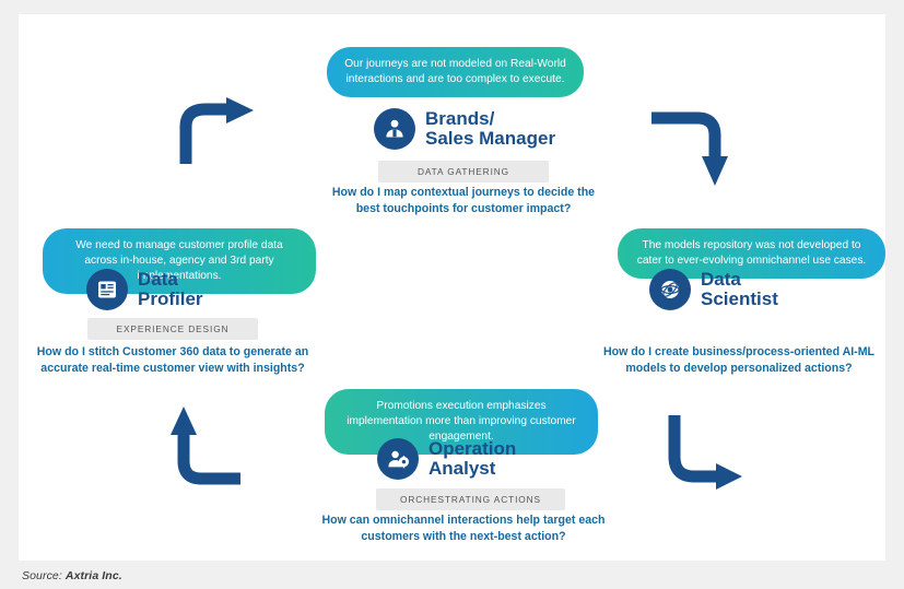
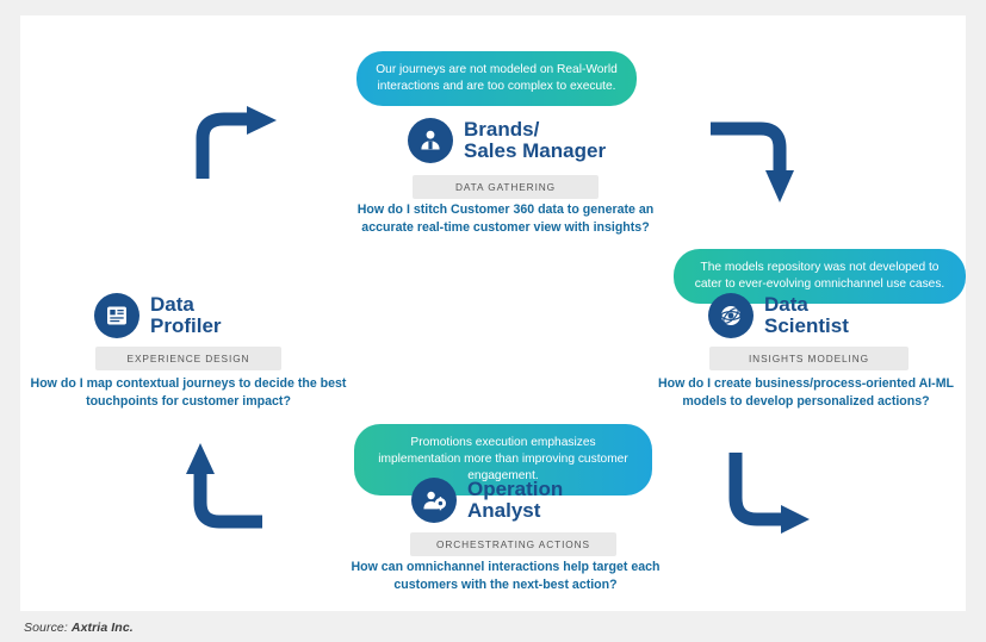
  Our journeys are not modeled on Real-World interactions and are too complex to execute.
  Brands/
  Sales Manager
  DATA GATHERING
- How do I map contextual journeys to decide the best touchpoints for customer impact?
+ How do I stitch Customer 360 data to generate an accurate real-time customer view with insights?
- We need to manage customer profile data across in-house, agency and 3rd party implementations.
  Data
  Profiler
  EXPERIENCE DESIGN
- How do I stitch Customer 360 data to generate an accurate real-time customer view with insights?
+ How do I map contextual journeys to decide the best touchpoints for customer impact?
  The models repository was not developed to cater to ever-evolving omnichannel use cases.
  Data
  Scientist
+ INSIGHTS MODELING
  How do I create business/process-oriented AI-ML models to develop personalized actions?
  Promotions execution emphasizes implementation more than improving customer engagement.
  Operation
  Analyst
  ORCHESTRATING ACTIONS
  How can omnichannel interactions help target each customers with the next-best action?
  Source: Axtria Inc.
